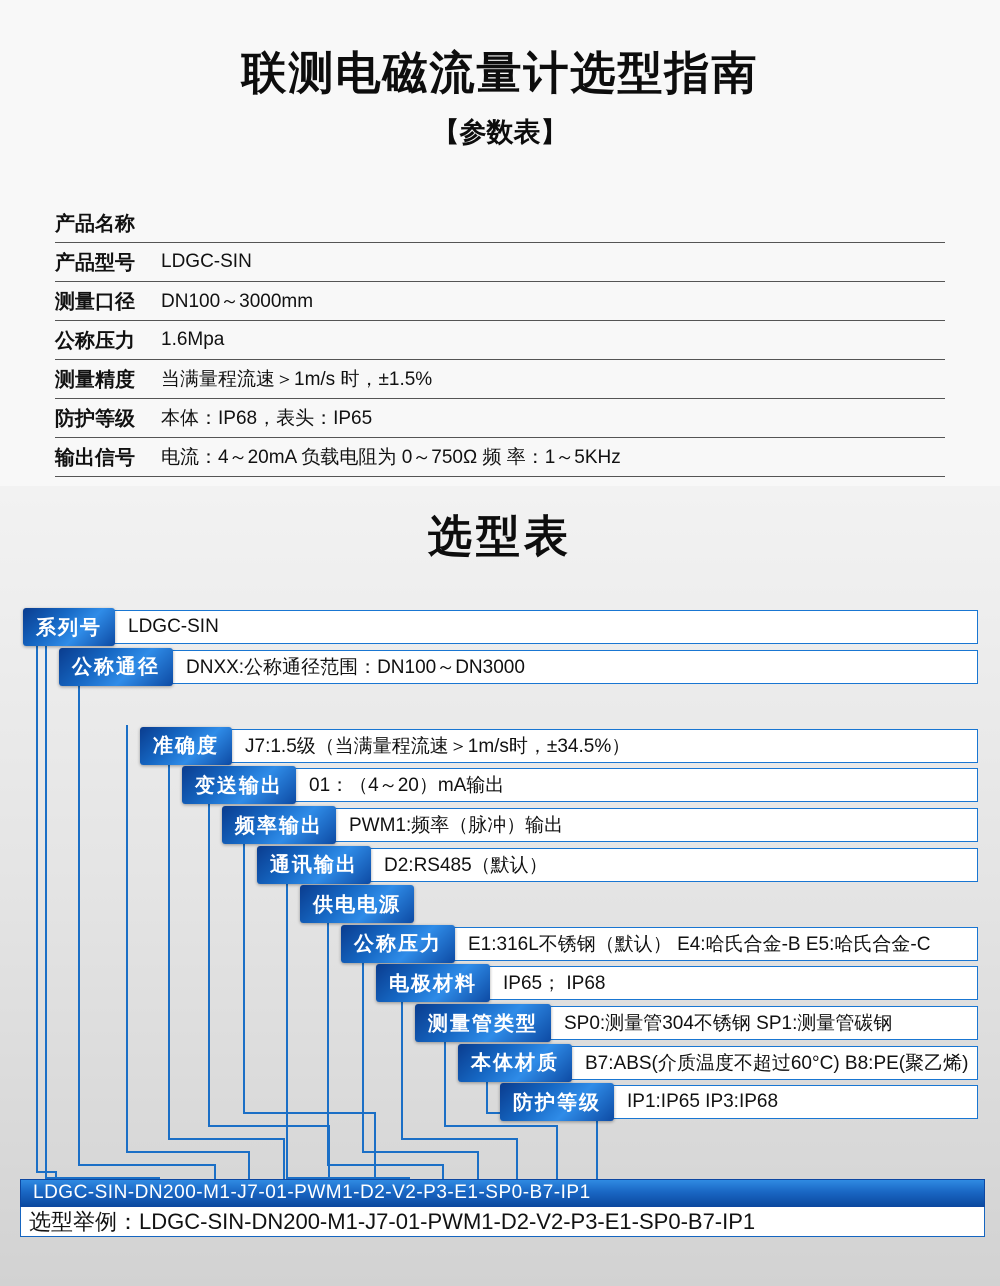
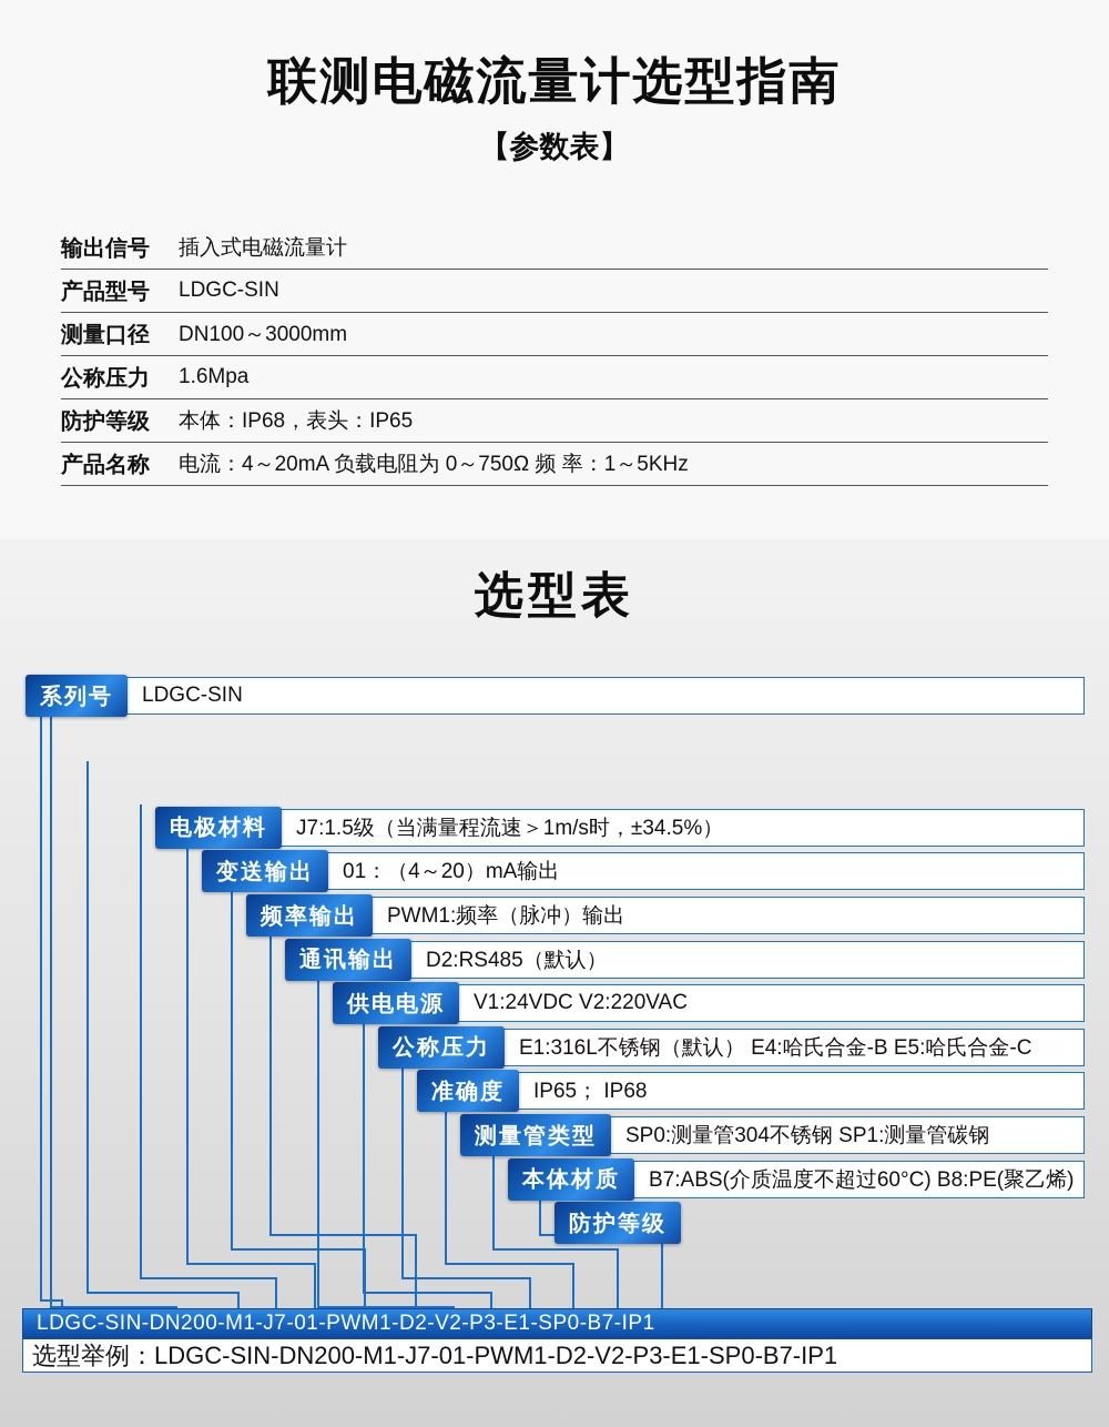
  联测电磁流量计选型指南
  【参数表】
- 产品名称
+ 输出信号
+ 插入式电磁流量计
  产品型号
  LDGC-SIN
  测量口径
  DN100～3000mm
  公称压力
  1.6Mpa
- 测量精度
- 当满量程流速＞1m/s 时，±1.5%
  防护等级
  本体：IP68，表头：IP65
- 输出信号
+ 产品名称
  电流：4～20mA 负载电阻为 0～750Ω 频 率：1～5KHz
  选型表
  系列号
  LDGC-SIN
- 公称通径
- DNXX:公称通径范围：DN100～DN3000
- 准确度
+ 电极材料
  J7:1.5级（当满量程流速＞1m/s时，±34.5%）
  变送输出
  01：（4～20）mA输出
  频率输出
  PWM1:频率（脉冲）输出
  通讯输出
  D2:RS485（默认）
  供电电源
+ V1:24VDC V2:220VAC
  公称压力
  E1:316L不锈钢（默认） E4:哈氏合金-B E5:哈氏合金-C
- 电极材料
+ 准确度
  IP65； IP68
  测量管类型
  SP0:测量管304不锈钢 SP1:测量管碳钢
  本体材质
  B7:ABS(介质温度不超过60°C) B8:PE(聚乙烯)
  防护等级
- IP1:IP65 IP3:IP68
  LDGC-SIN-DN200-M1-J7-01-PWM1-D2-V2-P3-E1-SP0-B7-IP1
  选型举例：LDGC-SIN-DN200-M1-J7-01-PWM1-D2-V2-P3-E1-SP0-B7-IP1
